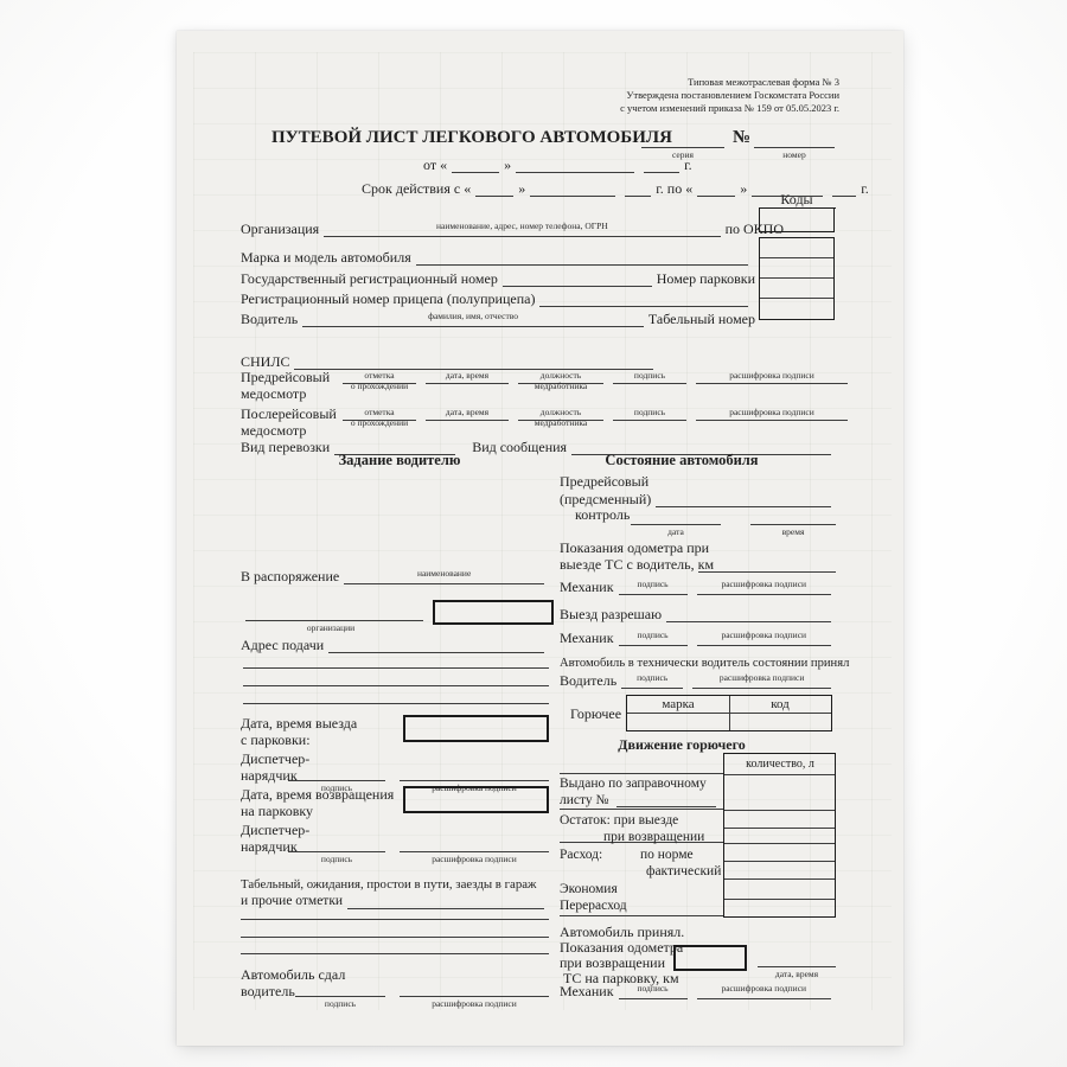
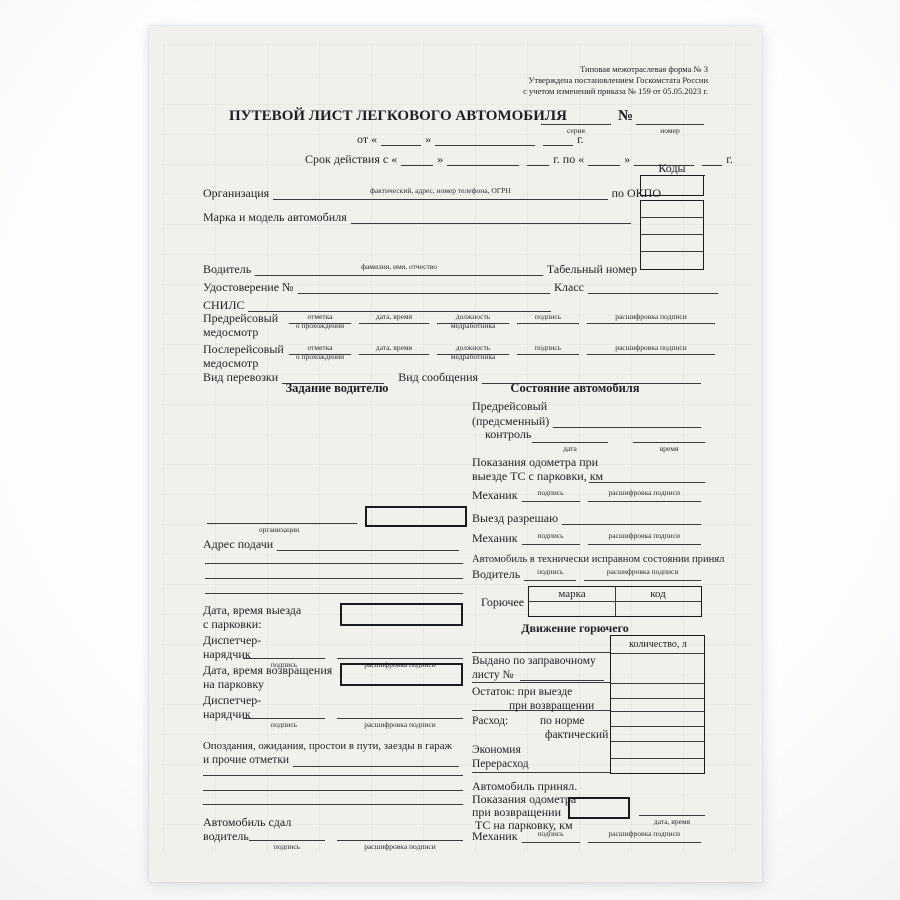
  Типовая межотраслевая форма № 3
  Утверждена постановлением Госкомстата России
  с учетом изменений приказа № 159 от 05.05.2023 г.
  ПУТЕВОЙ ЛИСТ ЛЕГКОВОГО АВТОМОБИЛЯ
  №
  серия
  номер
  от «
  »
  г.
  Срок действия с «
  »
  г. по «
  »
  г.
  Коды
  Организация
- наименование, адрес, номер телефона, ОГРН
+ фактический, адрес, номер телефона, ОГРН
  по ОКПО
  Марка и модель автомобиля
- Государственный регистрационный номер
- Номер парковки
- Регистрационный номер прицепа (полуприцепа)
  Водитель
  фамилия, имя, отчество
  Табельный номер
+ Удостоверение №
+ Класс
  СНИЛС
  Предрейсовый
  медосмотр
  отметка
  о прохождении
  дата, время
  должность
  медработника
  подпись
  расшифровка подписи
  Послерейсовый
  медосмотр
  отметка
  о прохождении
  дата, время
  должность
  медработника
  подпись
  расшифровка подписи
  Вид перевозки
  Вид сообщения
  Задание водителю
  Состояние автомобиля
- В распоряжение
- наименование
  организации
  Адрес подачи
  Дата, время выезда
  с парковки:
  Диспетчер-
  нарядчик
  подпись
  расшифровка подписи
  Дата, время возвращения
  на парковку
  Диспетчер-
  нарядчик
  подпись
  расшифровка подписи
- Табельный, ожидания, простои в пути, заезды в гараж
+ Опоздания, ожидания, простои в пути, заезды в гараж
  и прочие отметки
  Автомобиль сдал
  водитель
  подпись
  расшифровка подписи
  Предрейсовый
  (предсменный)
  контроль
  дата
  время
  Показания одометра при
- выезде ТС с водитель, км
+ выезде ТС с парковки, км
  Механик
  подпись
  расшифровка подписи
  Выезд разрешаю
  Механик
  подпись
  расшифровка подписи
- Автомобиль в технически водитель состоянии принял
+ Автомобиль в технически исправном состоянии принял
  Водитель
  подпись
  расшифровка подписи
  Горючее
  марка
  код
  Движение горючего
  количество, л
  Выдано по заправочному
  листу №
  Остаток: при выезде
  при возвращении
  Расход:
  по норме
  фактический
  Экономия
  Перерасход
  Автомобиль принял.
  Показания одометра
  при возвращении
  ТС на парковку, км
  дата, время
  Механик
  подпись
  расшифровка подписи
